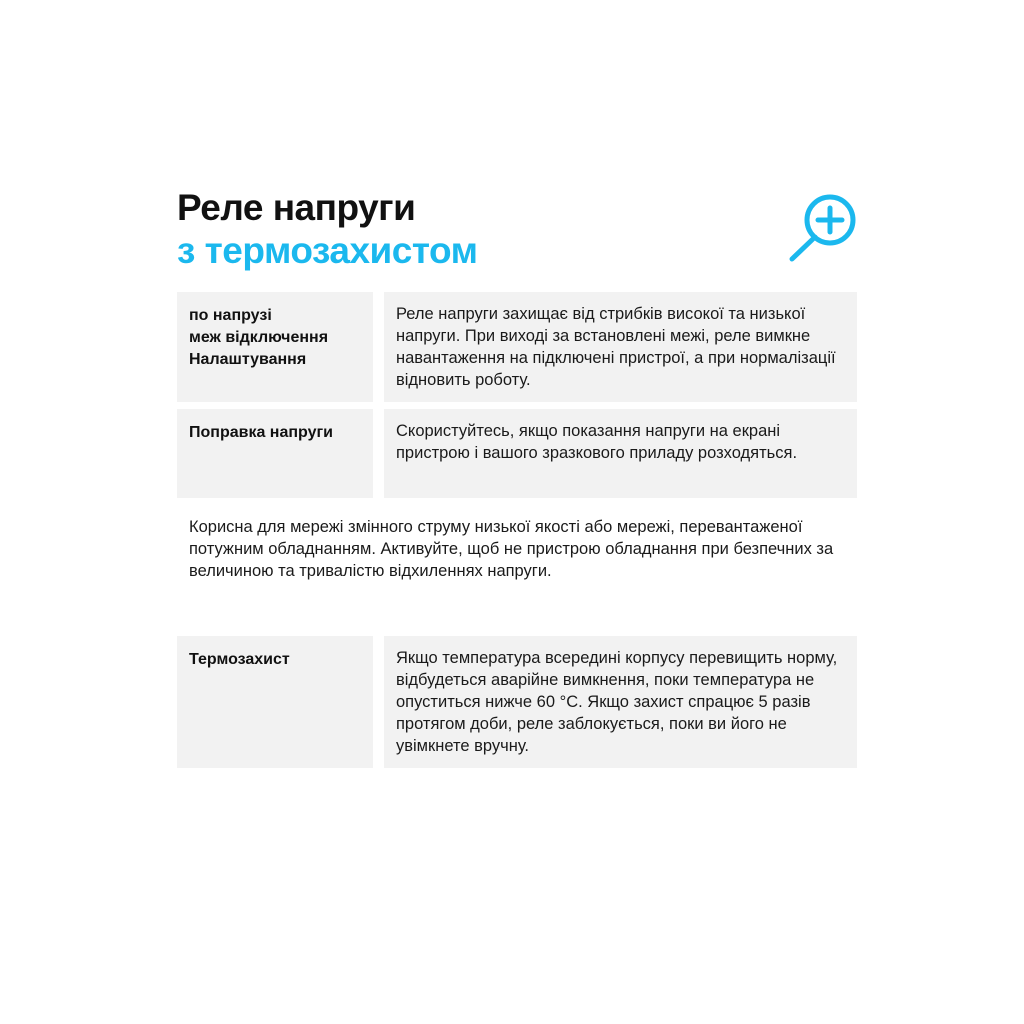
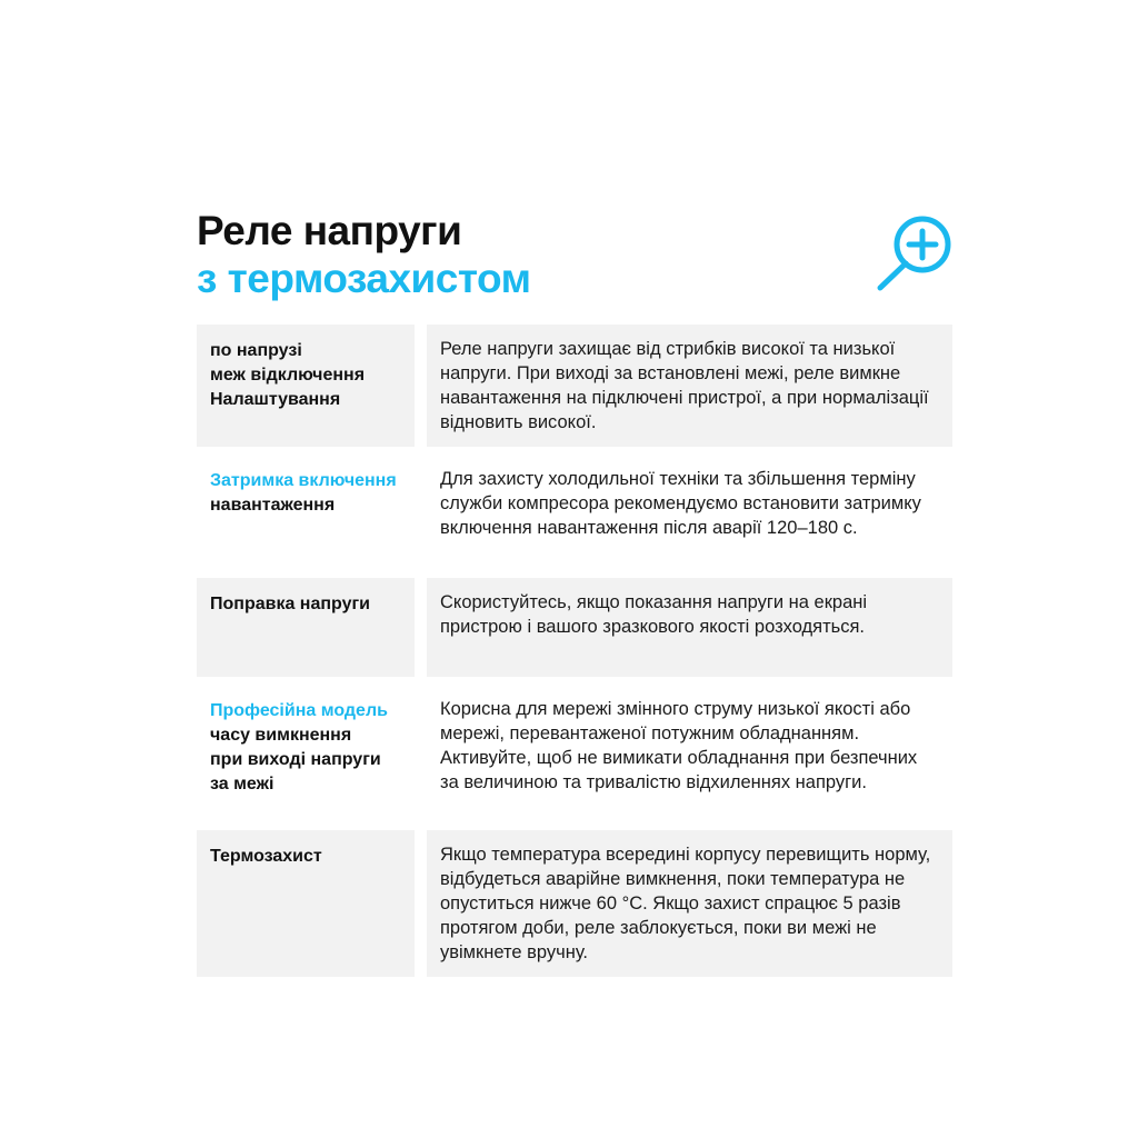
  Реле напруги
  з термозахистом
  по напрузі
  меж відключення
  Налаштування
- Реле напруги захищає від стрибків високої та низької напруги. При виході за встановлені межі, реле вимкне навантаження на підключені пристрої, а при нормалізації відновить роботу.
+ Реле напруги захищає від стрибків високої та низької напруги. При виході за встановлені межі, реле вимкне навантаження на підключені пристрої, а при нормалізації відновить високої.
+ Затримка включення
+ навантаження
+ Для захисту холодильної техніки та збільшення терміну служби компресора рекомендуємо встановити затримку включення навантаження після аварії 120–180 с.
  Поправка напруги
- Скористуйтесь, якщо показання напруги на екрані пристрою і вашого зразкового приладу розходяться.
+ Скористуйтесь, якщо показання напруги на екрані пристрою і вашого зразкового якості розходяться.
+ Професійна модель
+ часу вимкнення
+ при виході напруги
+ за межі
- Корисна для мережі змінного струму низької якості або мережі, перевантаженої потужним обладнанням. Активуйте, щоб не пристрою обладнання при безпечних за величиною та тривалістю відхиленнях напруги.
+ Корисна для мережі змінного струму низької якості або мережі, перевантаженої потужним обладнанням. Активуйте, щоб не вимикати обладнання при безпечних за величиною та тривалістю відхиленнях напруги.
  Термозахист
- Якщо температура всередині корпусу перевищить норму, відбудеться аварійне вимкнення, поки температура не опуститься нижче 60 °С. Якщо захист спрацює 5 разів протягом доби, реле заблокується, поки ви його не увімкнете вручну.
+ Якщо температура всередині корпусу перевищить норму, відбудеться аварійне вимкнення, поки температура не опуститься нижче 60 °С. Якщо захист спрацює 5 разів протягом доби, реле заблокується, поки ви межі не увімкнете вручну.
